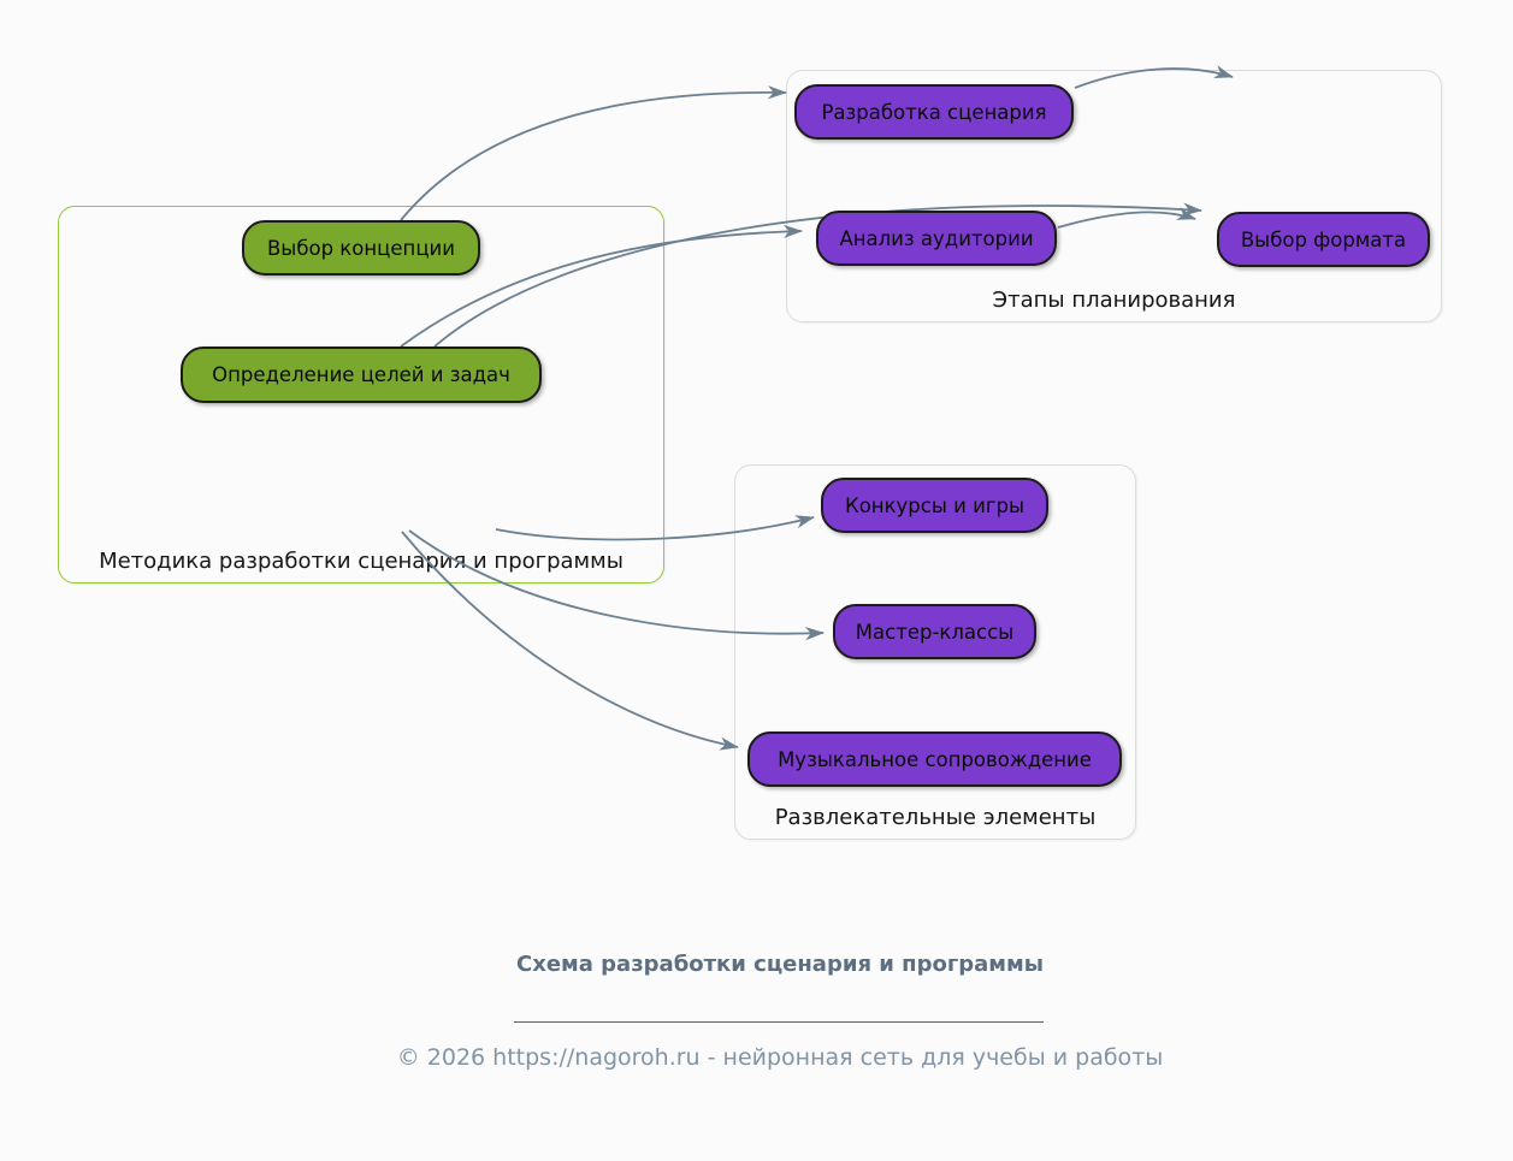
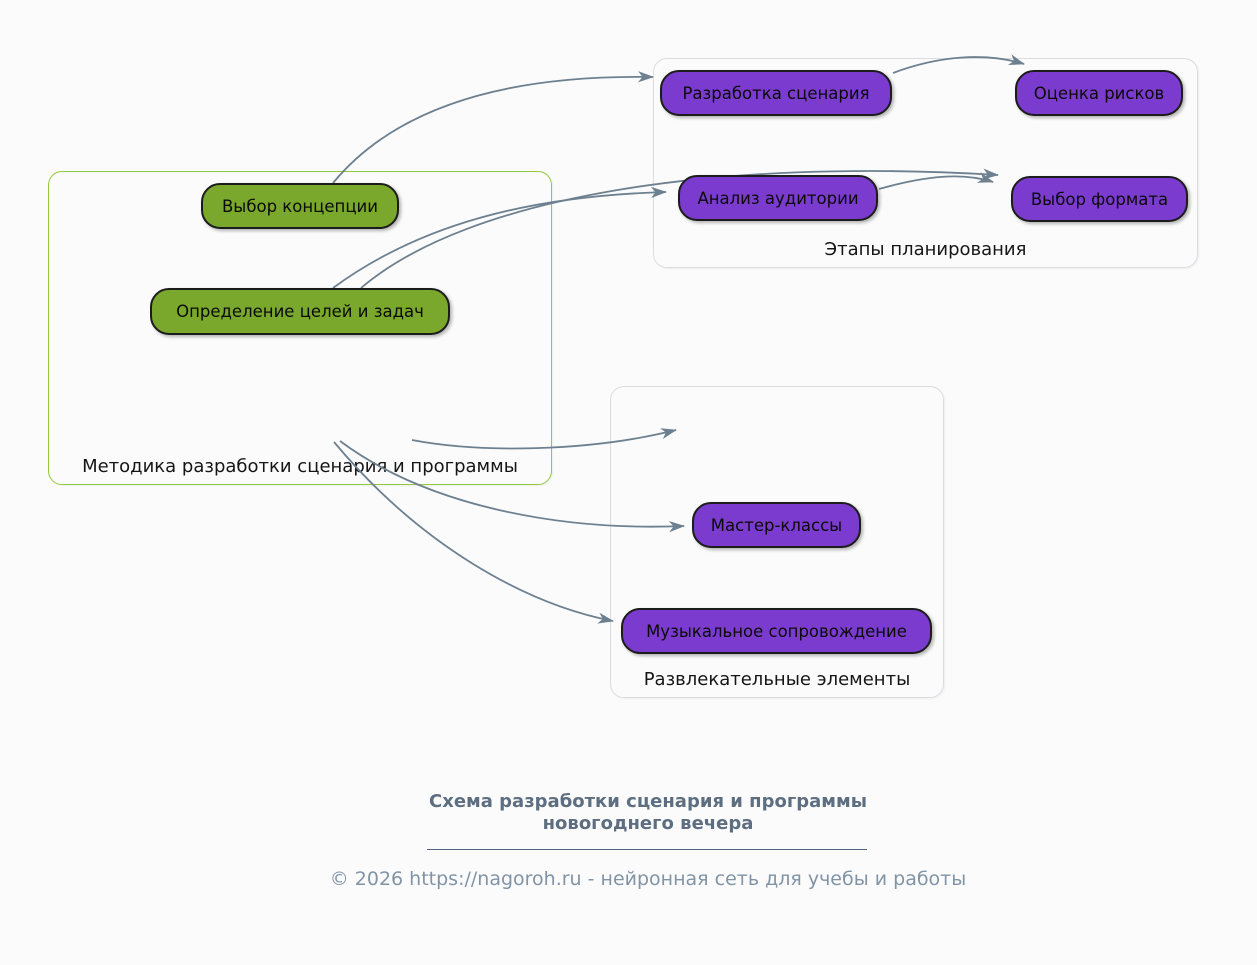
  Методика разработки сценари и программы
  Этапы планирования
  Развлекательные элементы
  Выбор концепции
  Определение целей и задач
  Разработка сценария
+ Оценка рисков
  Анализ аудитории
  Выбор формата
- Конкурсы и игры
  Мастер-классы
  Музыкальное сопровождение
  Схема разработки сценария и программы
+ новогоднего вечера
  © 2026 https://nagoroh.ru - нейронная сеть для учебы и работы
